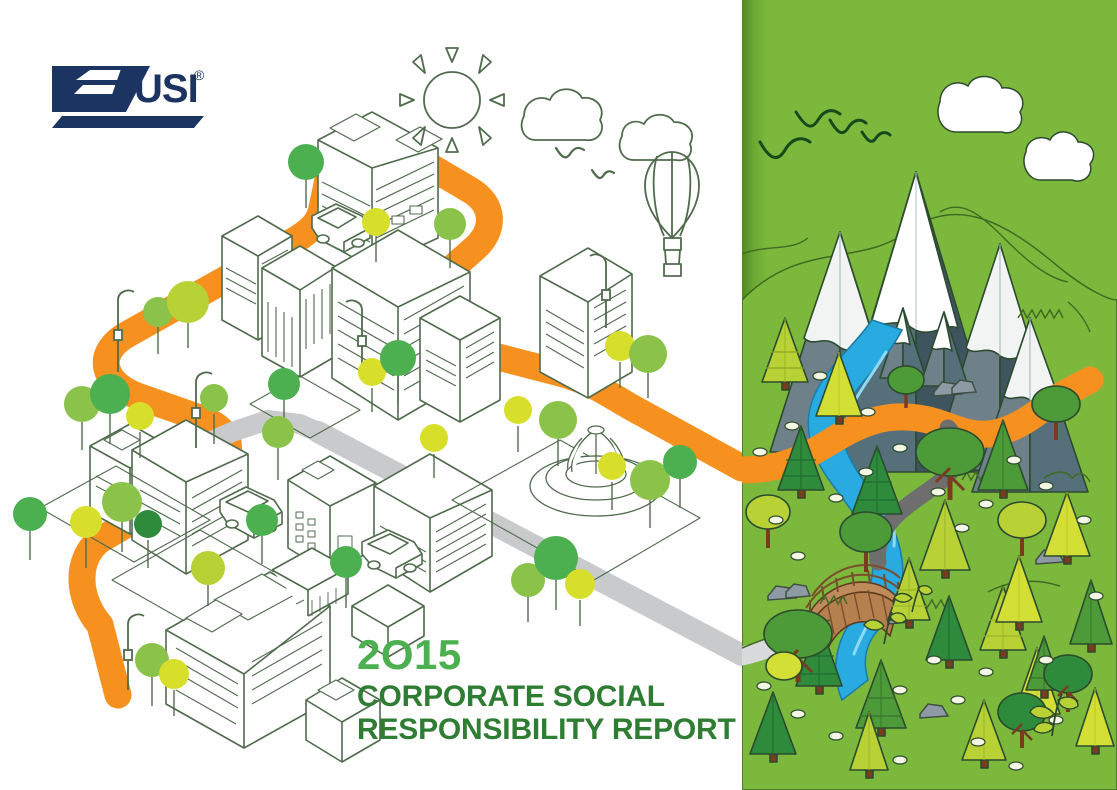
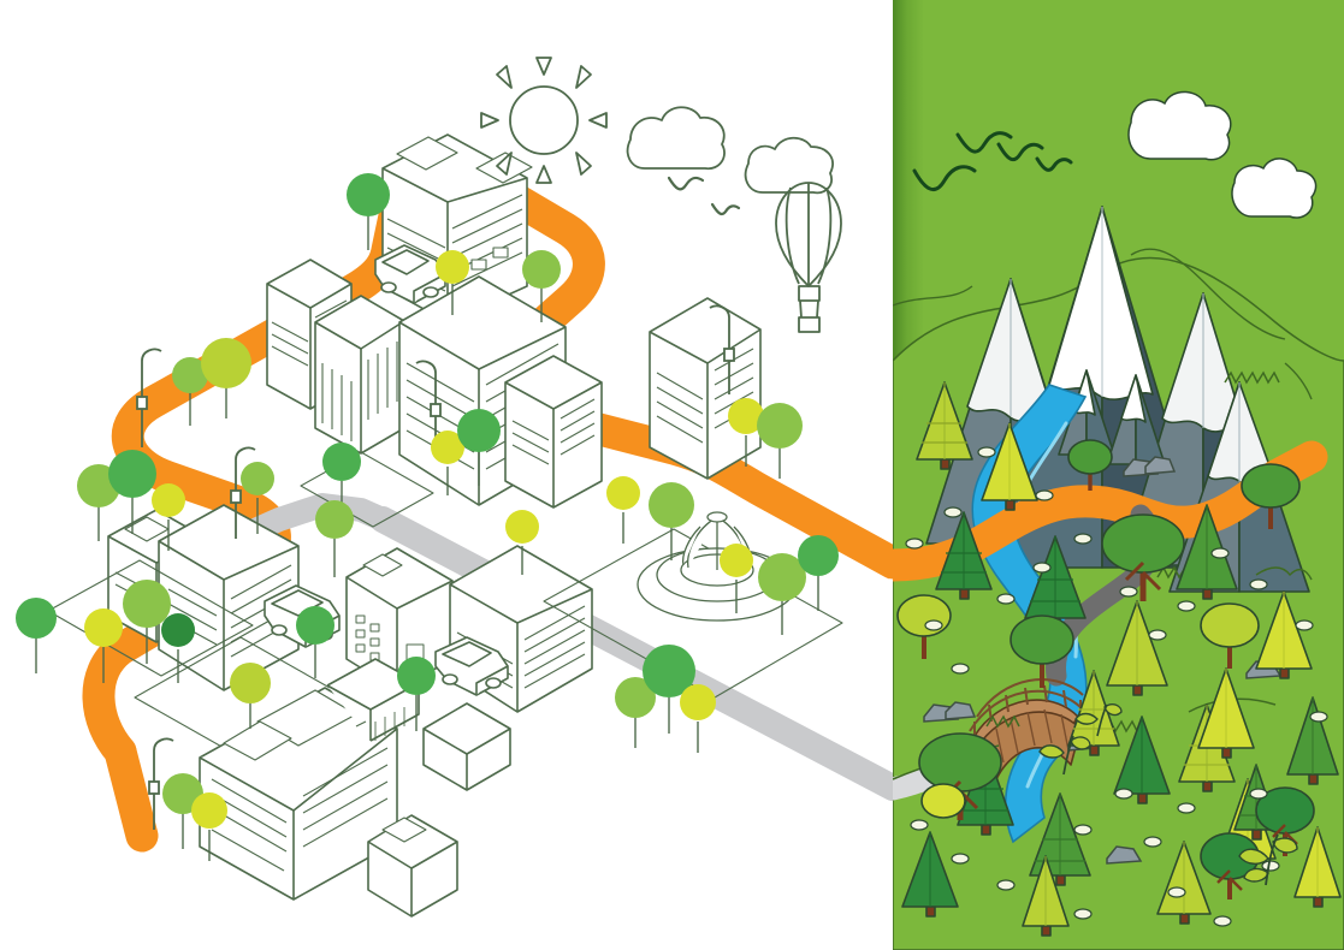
- USI
- ®
- 2O15
- CORPORATE SOCIAL
- RESPONSIBILITY REPORT
